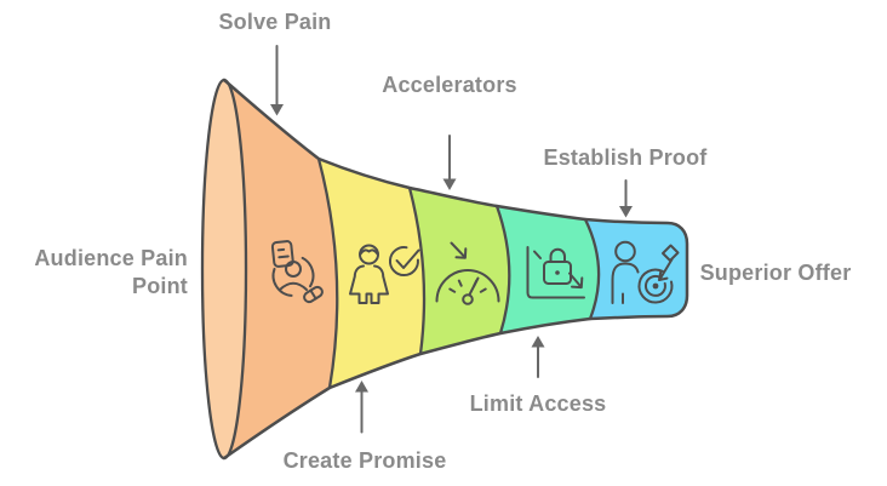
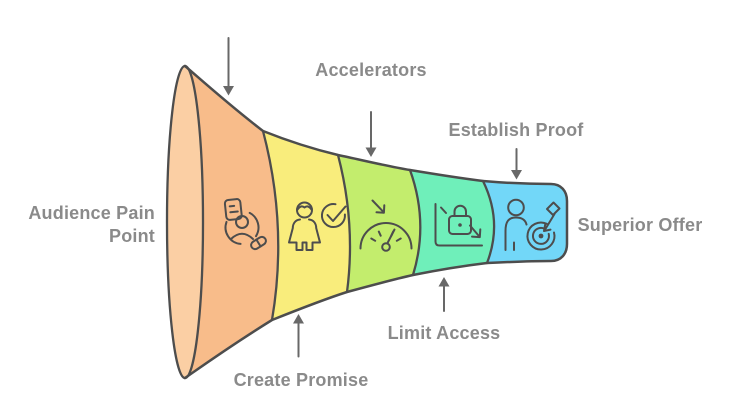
- Solve Pain
  Accelerators
  Establish Proof
  Audience Pain
  Point
  Superior Offer
  Limit Access
  Create Promise
